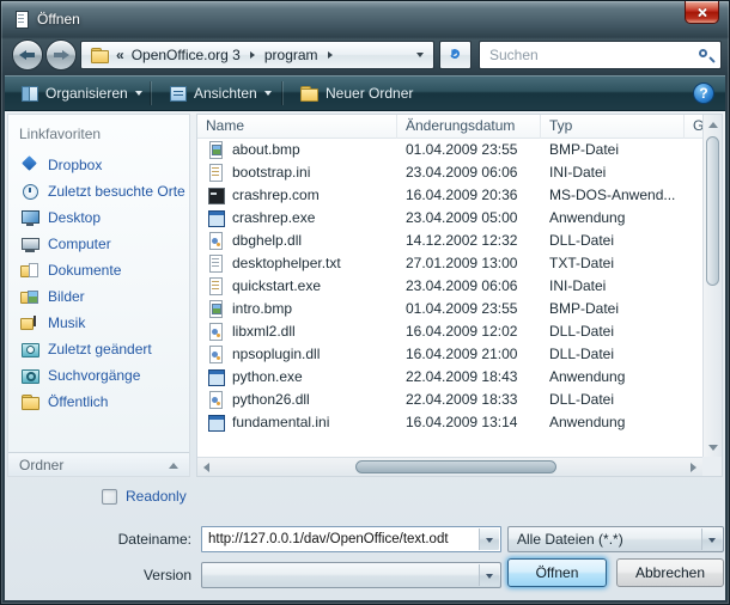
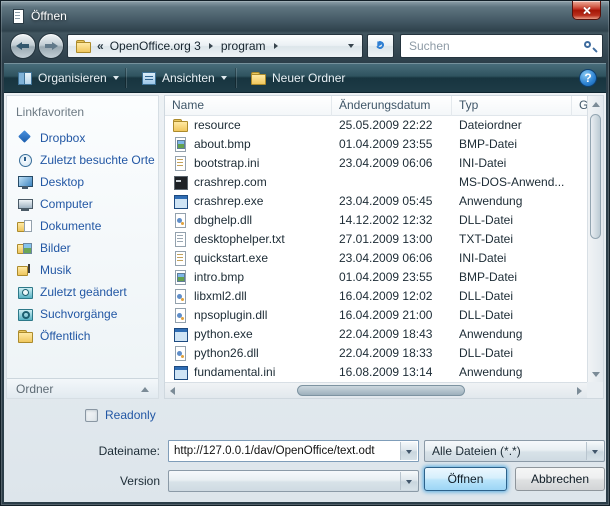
  Öffnen
  «
  OpenOffice.org 3
  program
  Suchen
  Organisieren
  Ansichten
  Neuer Ordner
  ?
  Linkfavoriten
  Dropbox
  Zuletzt besuchte Orte
  Desktop
  Computer
  Dokumente
  Bilder
  Musik
  Zuletzt geändert
  Suchvorgänge
  Öffentlich
  Ordner
  Name
  Änderungsdatum
  Typ
  G
+ resource
+ 25.05.2009 22:22
+ Dateiordner
  about.bmp
  01.04.2009 23:55
  BMP-Datei
  bootstrap.ini
  23.04.2009 06:06
  INI-Datei
  crashrep.com
- 16.04.2009 20:36
  MS-DOS-Anwend...
  crashrep.exe
- 23.04.2009 05:00
+ 23.04.2009 05:45
  Anwendung
  dbghelp.dll
  14.12.2002 12:32
  DLL-Datei
  desktophelper.txt
  27.01.2009 13:00
  TXT-Datei
  quickstart.exe
  23.04.2009 06:06
  INI-Datei
  intro.bmp
  01.04.2009 23:55
  BMP-Datei
  libxml2.dll
  16.04.2009 12:02
  DLL-Datei
  npsoplugin.dll
  16.04.2009 21:00
  DLL-Datei
  python.exe
  22.04.2009 18:43
  Anwendung
  python26.dll
  22.04.2009 18:33
  DLL-Datei
  fundamental.ini
- 16.04.2009 13:14
+ 16.08.2009 13:14
  Anwendung
  Readonly
  Dateiname:
  http://127.0.0.1/dav/OpenOffice/text.odt
  Alle Dateien (*.*)
  Version
  Öffnen
  Abbrechen
